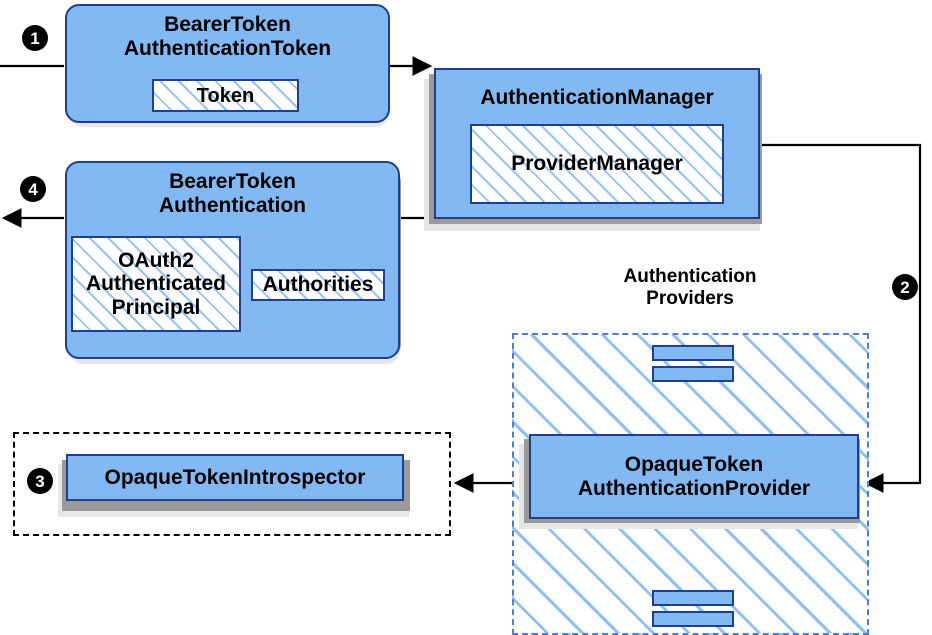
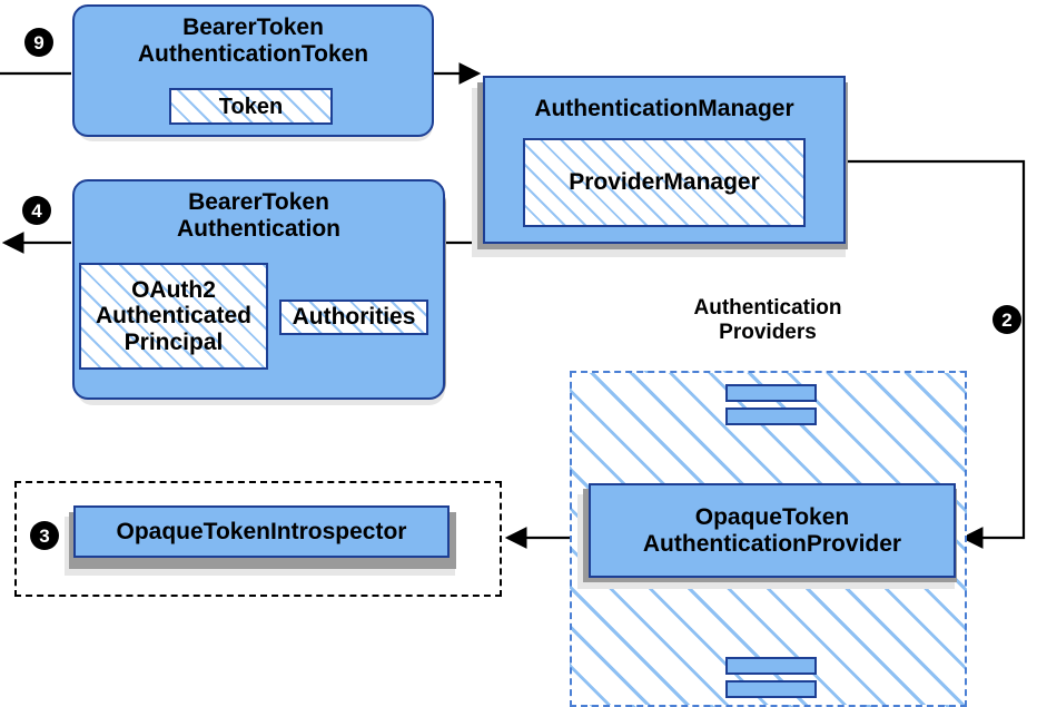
  Authentication
  Providers
  OpaqueToken
  AuthenticationProvider
  BearerToken
  AuthenticationToken
  Token
  AuthenticationManager
  ProviderManager
  BearerToken
  Authentication
  OAuth2
  Authenticated
  Principal
  Authorities
  OpaqueTokenIntrospector
- 1
+ 9
  2
  3
  4
